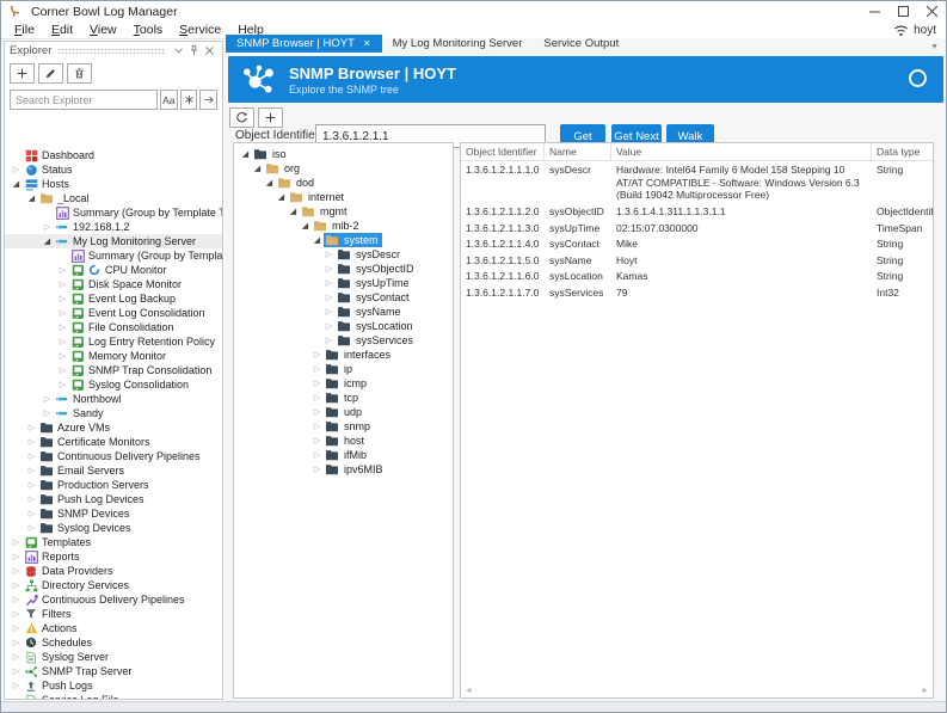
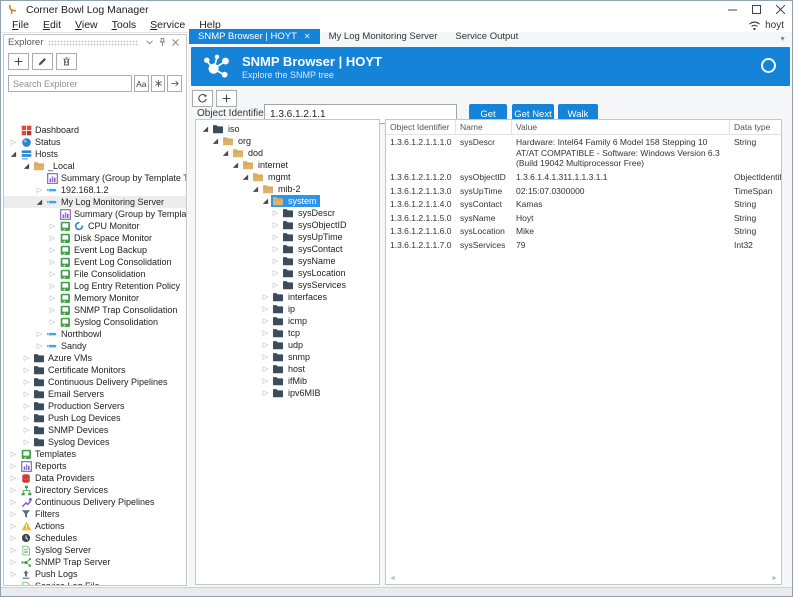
  Corner Bowl Log Manager
  File
  Edit
  View
  Tools
  Service
  Help
  hoyt
  Explorer
  Search Explorer
  Aa
  Dashboard
  Status
  Hosts
  _Local
  Summary (Group by Template T
  192.168.1.2
  My Log Monitoring Server
  Summary (Group by Templa
  CPU Monitor
  Disk Space Monitor
  Event Log Backup
  Event Log Consolidation
  File Consolidation
  Log Entry Retention Policy
  Memory Monitor
  SNMP Trap Consolidation
  Syslog Consolidation
  Northbowl
  Sandy
  Azure VMs
  Certificate Monitors
  Continuous Delivery Pipelines
  Email Servers
  Production Servers
  Push Log Devices
  SNMP Devices
  Syslog Devices
  Templates
  Reports
  Data Providers
  Directory Services
  Continuous Delivery Pipelines
  Filters
  Actions
  Schedules
  Syslog Server
  SNMP Trap Server
  Push Logs
  SNMP Browser | HOYT
  ✕
  My Log Monitoring Server
  Service Output
  SNMP Browser | HOYT
  Explore the SNMP tree
  Object Identifie
  1.3.6.1.2.1.1
  Get
  Get Next
  Walk
  iso
  org
  dod
  internet
  mgmt
  mib-2
  system
  sysDescr
  sysObjectID
  sysUpTime
  sysContact
  sysName
  sysLocation
  sysServices
  interfaces
  ip
  icmp
  tcp
  udp
  snmp
  host
  ifMib
  ipv6MIB
  Object Identifier
  Name
  Value
  Data type
  1.3.6.1.2.1.1.1.0
  sysDescr
  Hardware: Intel64 Family 6 Model 158 Stepping 10 AT/AT COMPATIBLE - Software: Windows Version 6.3 (Build 19042 Multiprocessor Free)
  String
  1.3.6.1.2.1.1.2.0
  sysObjectID
  1.3.6.1.4.1.311.1.1.3.1.1
  ObjectIdentif
  1.3.6.1.2.1.1.3.0
  sysUpTime
  02:15:07.0300000
  TimeSpan
  1.3.6.1.2.1.1.4.0
  sysContact
- Mike
+ Kamas
  String
  1.3.6.1.2.1.1.5.0
  sysName
  Hoyt
  String
  1.3.6.1.2.1.1.6.0
  sysLocation
- Kamas
+ Mike
  String
  1.3.6.1.2.1.1.7.0
  sysServices
  79
  Int32
